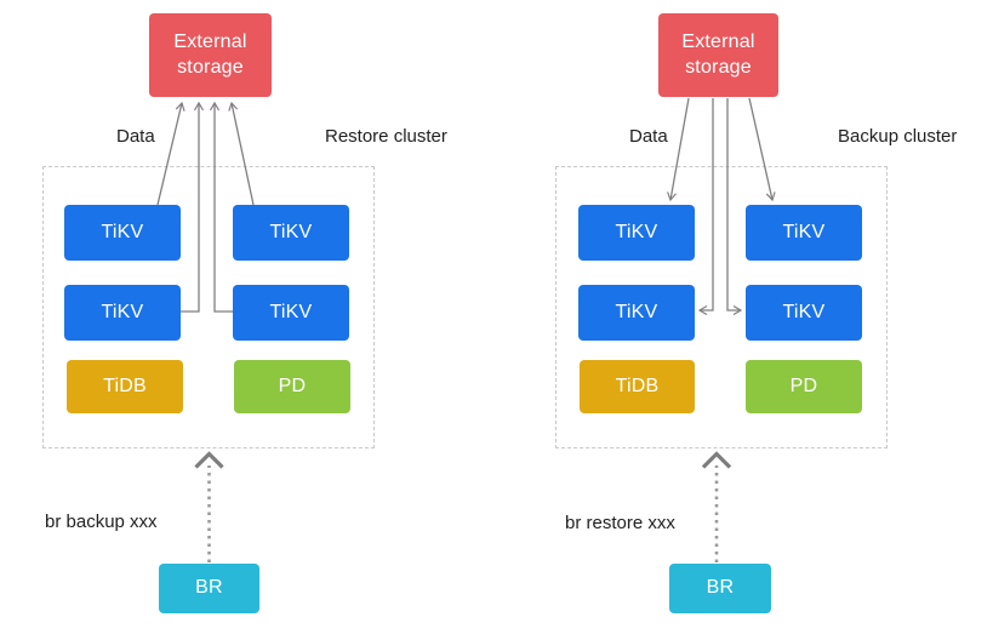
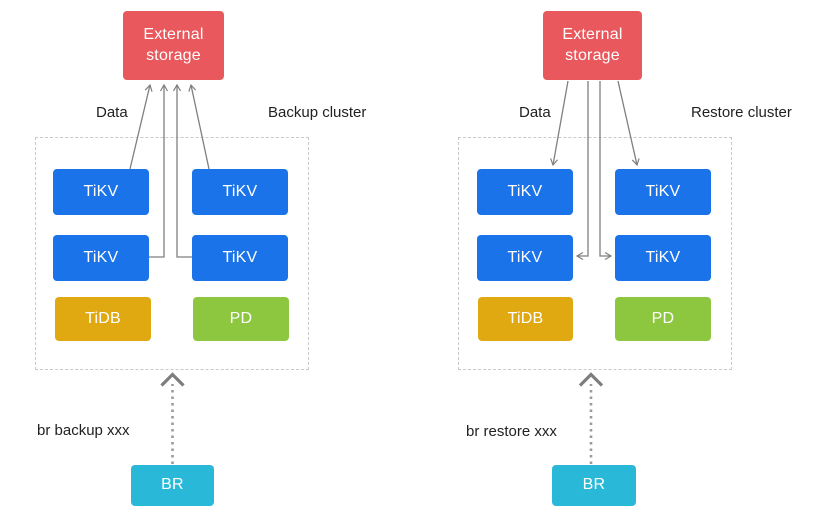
  Data
- Restore cluster
+ Backup cluster
  br backup xxx
  External storage
  TiKV
  TiKV
  TiKV
  TiKV
  TiDB
  PD
  BR
  Data
- Backup cluster
+ Restore cluster
  br restore xxx
  External storage
  TiKV
  TiKV
  TiKV
  TiKV
  TiDB
  PD
  BR
